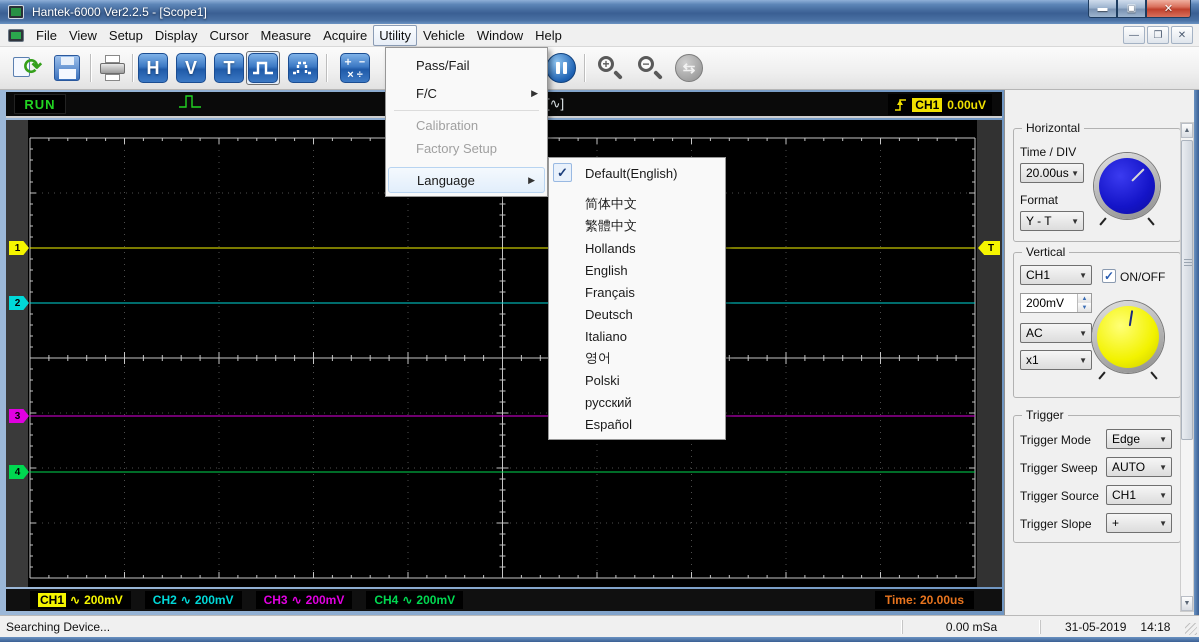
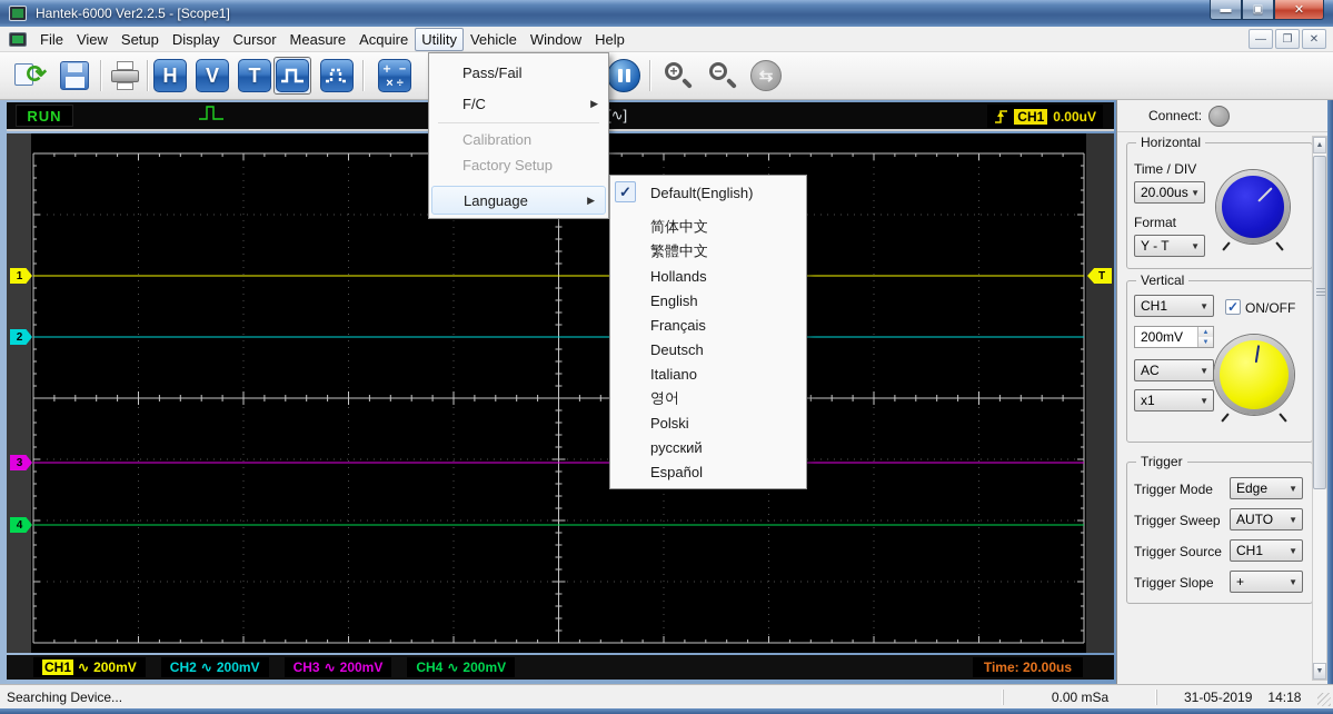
  Hantek-6000 Ver2.2.5 - [Scope1]
  ▬
  ▣
  ✕
  File
  View
  Setup
  Display
  Cursor
  Measure
  Acquire
  Utility
  Vehicle
  Window
  Help
  —
  ❐
  ✕
  ⟳
  H
  V
  T
  ＋ －
  × ÷
  +
  −
  ⇆
  RUN
  CH1
  0.00uV
  1
  2
  3
  4
  T
  CH1
  ∿
  200mV
  CH2
  ∿
  200mV
  CH3
  ∿
  200mV
  CH4
  ∿
  200mV
  Time: 20.00us
+ Connect:
  Horizontal
  Time / DIV
  20.00us
  ▼
  Format
  Y - T
  ▼
  Vertical
  CH1
  ▼
  ✓
  ON/OFF
  200mV
  AC
  ▼
  x1
  ▼
  Trigger
  Trigger Mode
  Edge
  ▼
  Trigger Sweep
  AUTO
  ▼
  Trigger Source
  CH1
  ▼
  Trigger Slope
  +
  ▼
  Pass/Fail
  F/C
  ▶
  Calibration
  Factory Setup
  Language
  ▶
  ✓
  Default(English)
  简体中文
  繁體中文
  Hollands
  English
  Français
  Deutsch
  Italiano
  영어
  Polski
  русский
  Español
  Searching Device...
  0.00 mSa
  31-05-2019
  14:18
